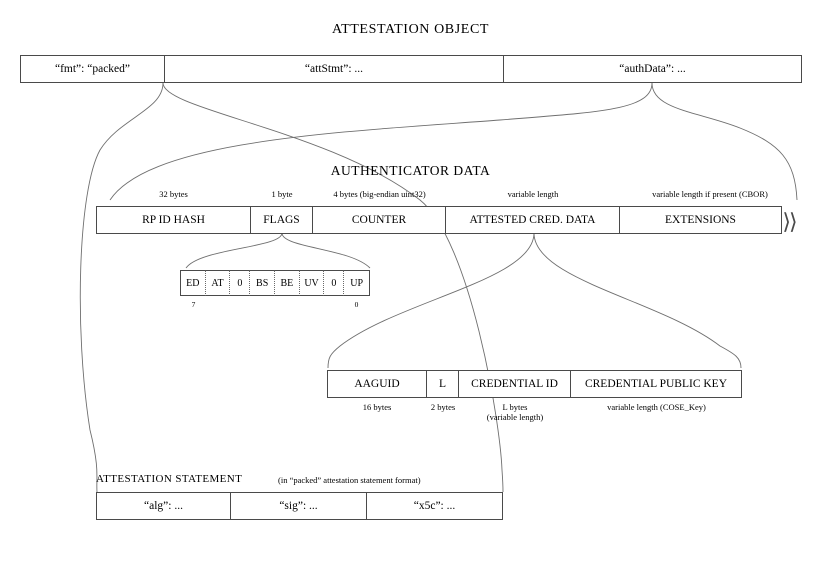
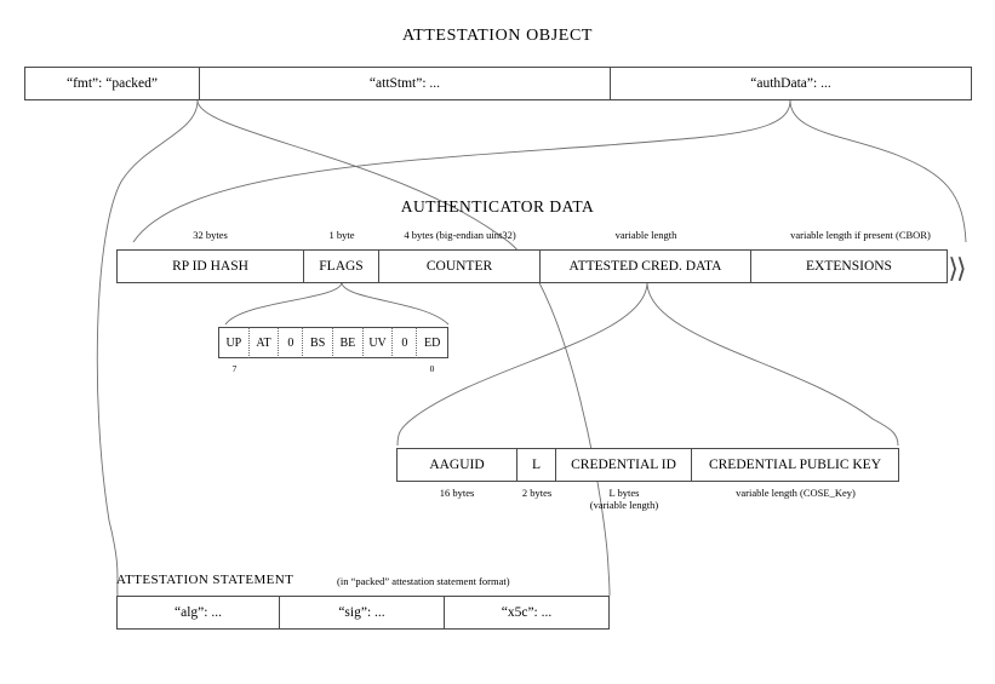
  ATTESTATION OBJECT
  “fmt”: “packed”
  “attStmt”: ...
  “authData”: ...
  AUTHENTICATOR DATA
  32 bytes
  1 byte
  4 bytes (big-endian uint32)
  variable length
  variable length if present (CBOR)
  RP ID HASH
  FLAGS
  COUNTER
  ATTESTED CRED. DATA
  EXTENSIONS
  ⟩⟩
- ED
+ UP
  AT
  0
  BS
  BE
  UV
  0
- UP
+ ED
  7
  0
  AAGUID
  L
  CREDENTIAL ID
  CREDENTIAL PUBLIC KEY
  16 bytes
  2 bytes
  L bytes
  (variable length)
  variable length (COSE_Key)
  ATTESTATION STATEMENT
  (in “packed” attestation statement format)
  “alg”: ...
  “sig”: ...
  “x5c”: ...
